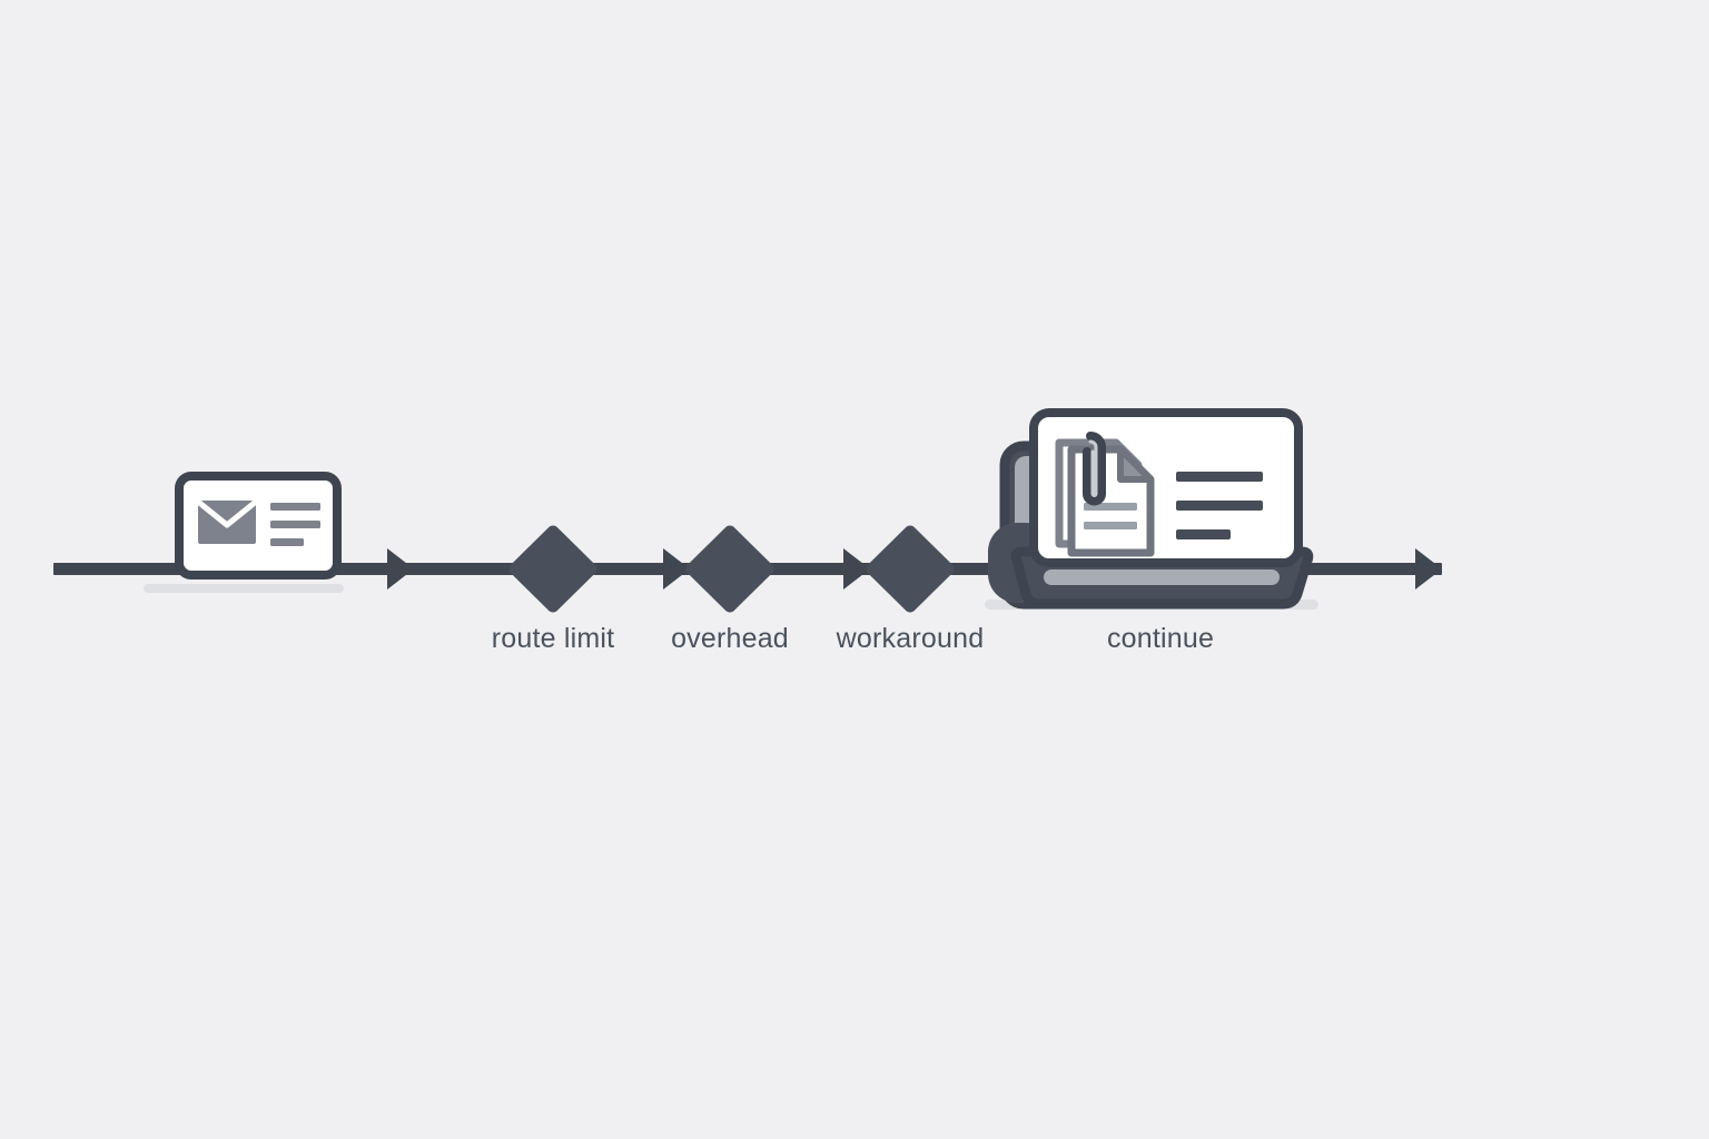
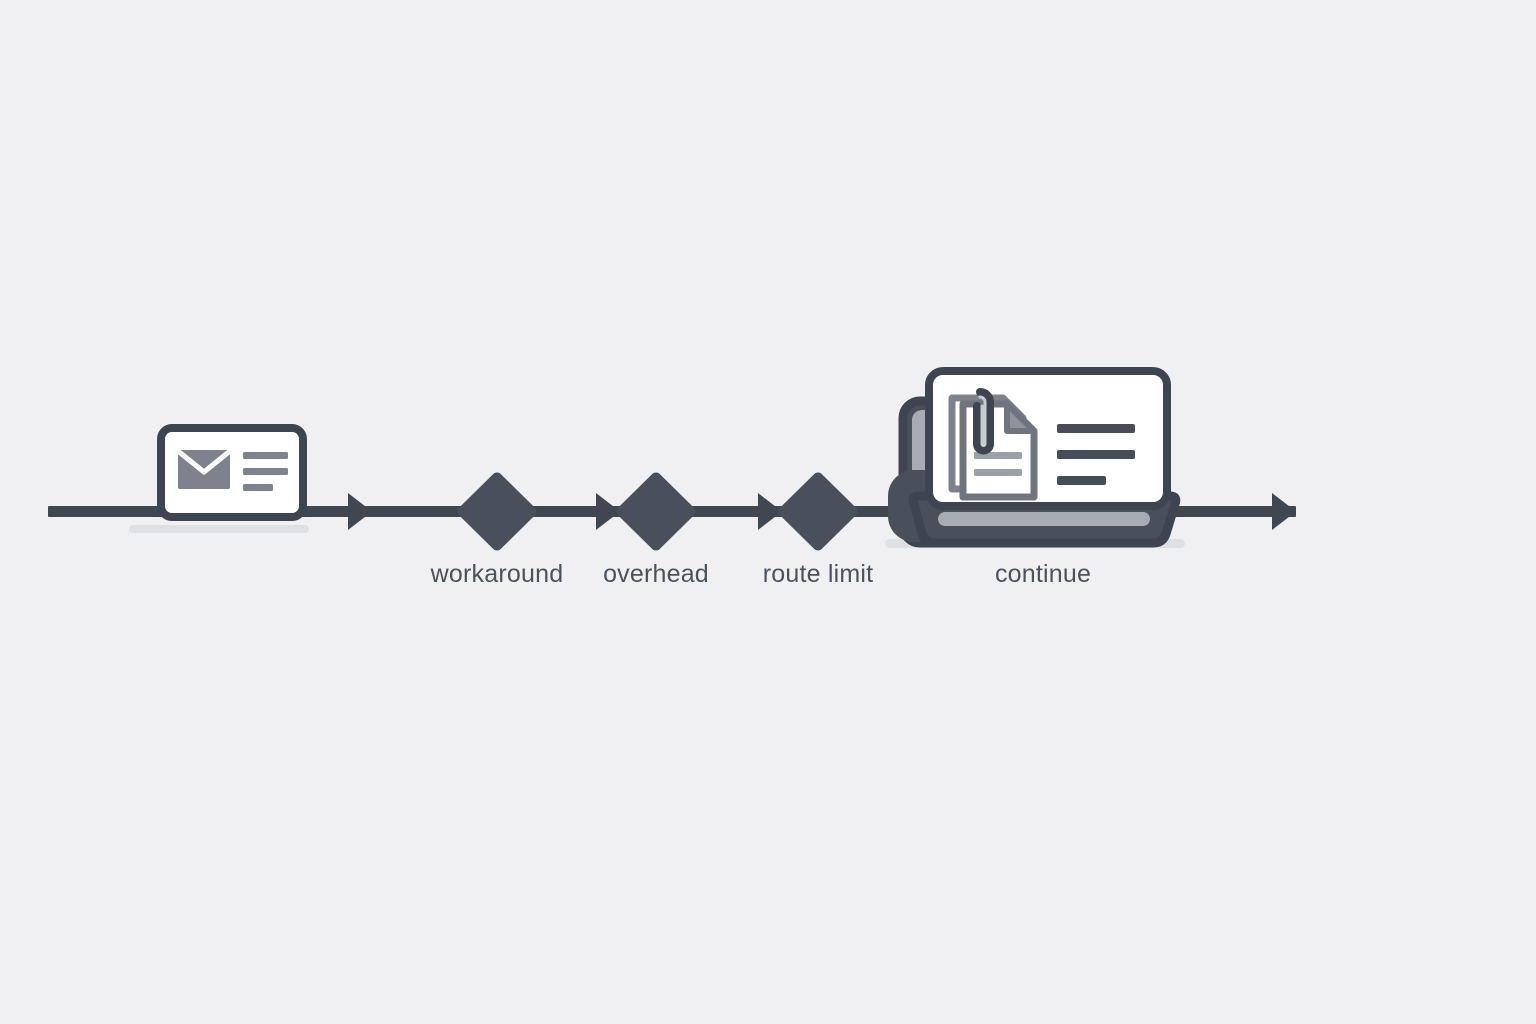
- route limit
+ workaround
  overhead
- workaround
+ route limit
  continue
